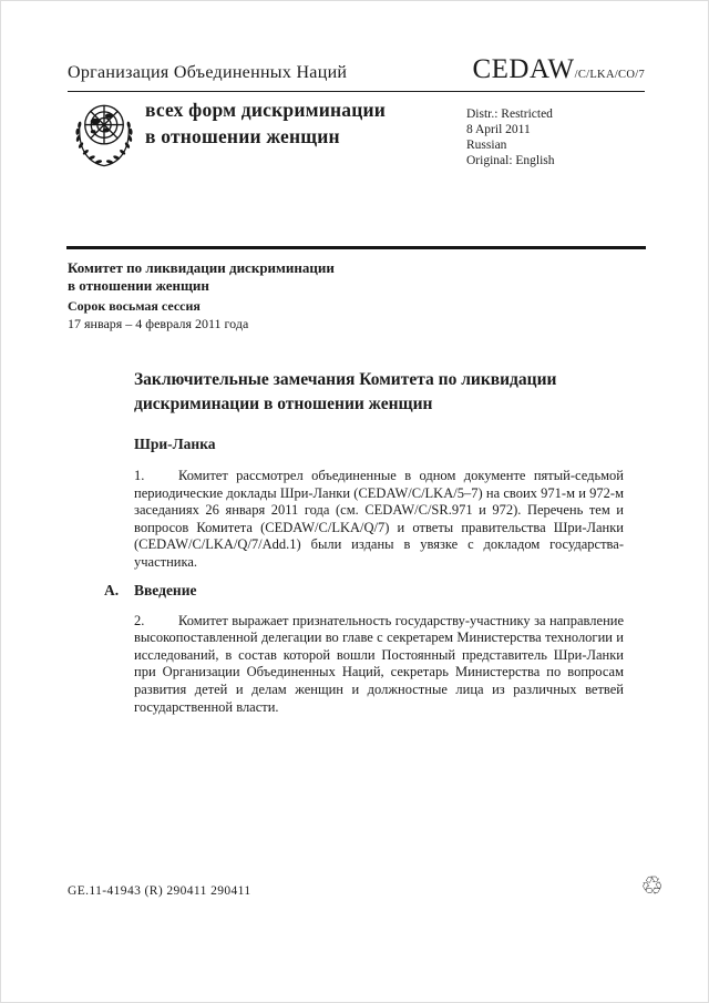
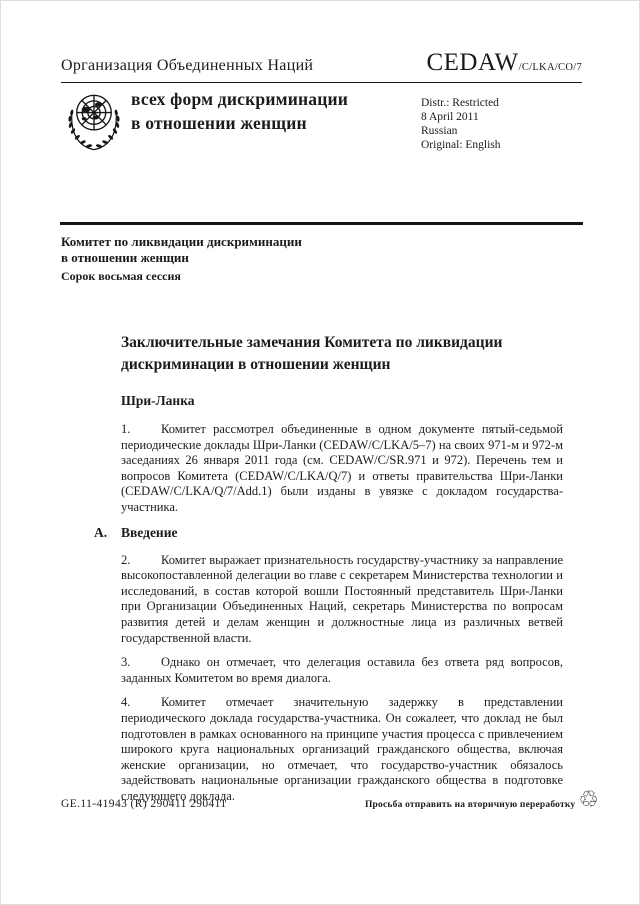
  Организация Объединенных Наций
  CEDAW/C/LKA/CO/7
  всех форм дискриминации
  в отношении женщин
  Distr.: Restricted
  8 April 2011
  Russian
  Original: English
  Комитет по ликвидации дискриминации
  в отношении женщин
  Сорок восьмая сессия
- 17 января – 4 февраля 2011 года
  Заключительные замечания Комитета по ликвидации дискриминации в отношении женщин
  Шри-Ланка
  1. Комитет рассмотрел объединенные в одном документе пятый-седьмой периодические доклады Шри-Ланки (CEDAW/C/LKA/5–7) на своих 971-м и 972-м заседаниях 26 января 2011 года (см. CEDAW/C/SR.971 и 972). Перечень тем и вопросов Комитета (CEDAW/C/LKA/Q/7) и ответы правительства Шри-Ланки (CEDAW/C/LKA/Q/7/Add.1) были изданы в увязке с докладом государства-участника.
  A. Введение
  2. Комитет выражает признательность государству-участнику за направление высокопоставленной делегации во главе с секретарем Министерства технологии и исследований, в состав которой вошли Постоянный представитель Шри-Ланки при Организации Объединенных Наций, секретарь Министерства по вопросам развития детей и делам женщин и должностные лица из различных ветвей государственной власти.
+ 3. Однако он отмечает, что делегация оставила без ответа ряд вопросов, заданных Комитетом во время диалога.
+ 4. Комитет отмечает значительную задержку в представлении периодического доклада государства-участника. Он сожалеет, что доклад не был подготовлен в рамках основанного на принципе участия процесса с привлечением широкого круга национальных организаций гражданского общества, включая женские организации, но отмечает, что государство-участник обязалось задействовать национальные организации гражданского общества в подготовке следующего доклада.
  GE.11-41943 (R) 290411 290411
+ Просьба отправить на вторичную переработку
  ♲
